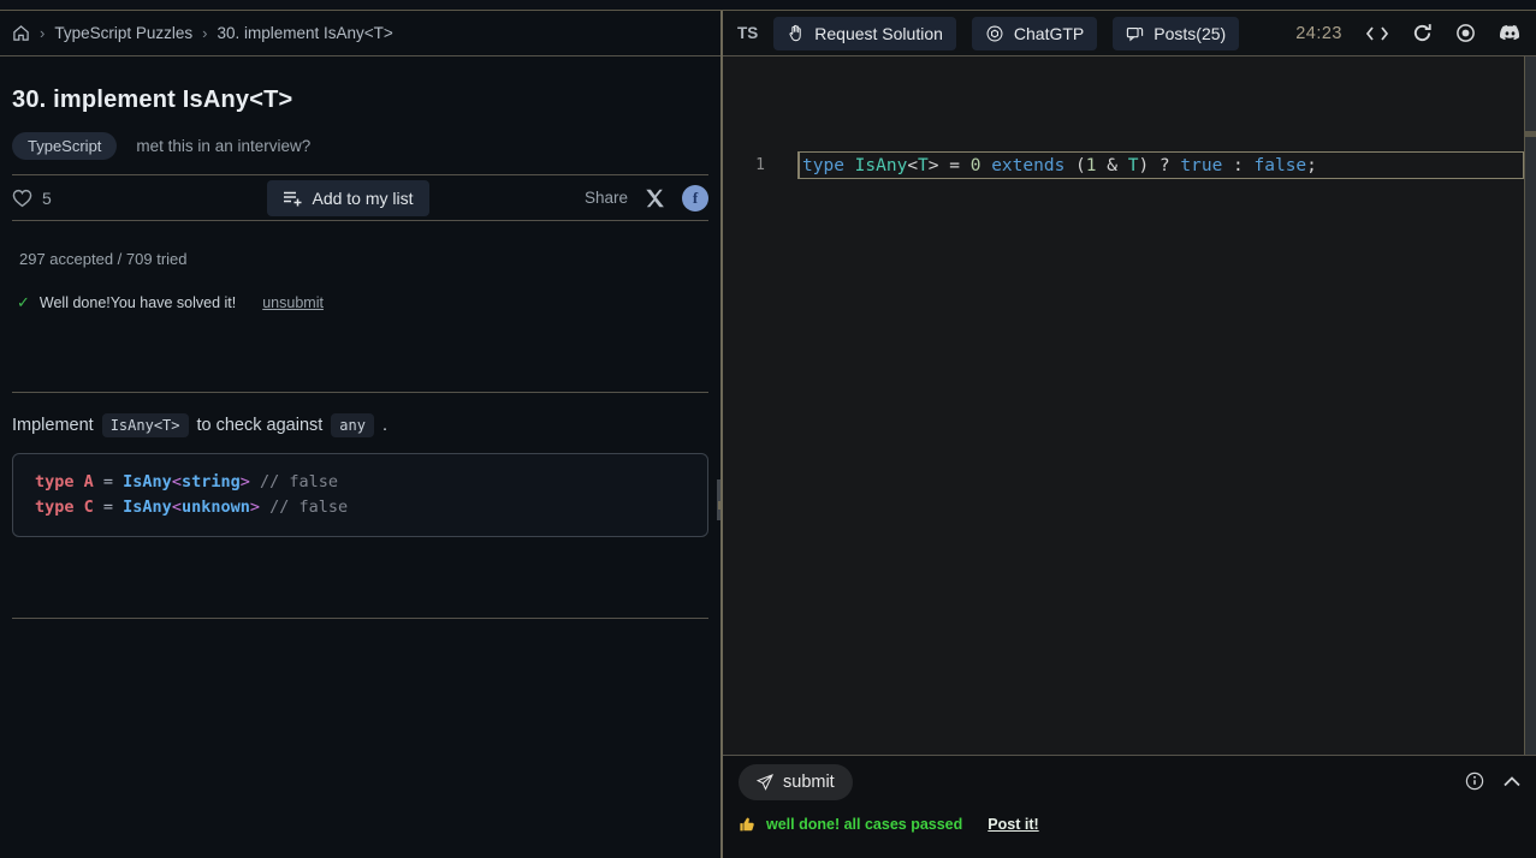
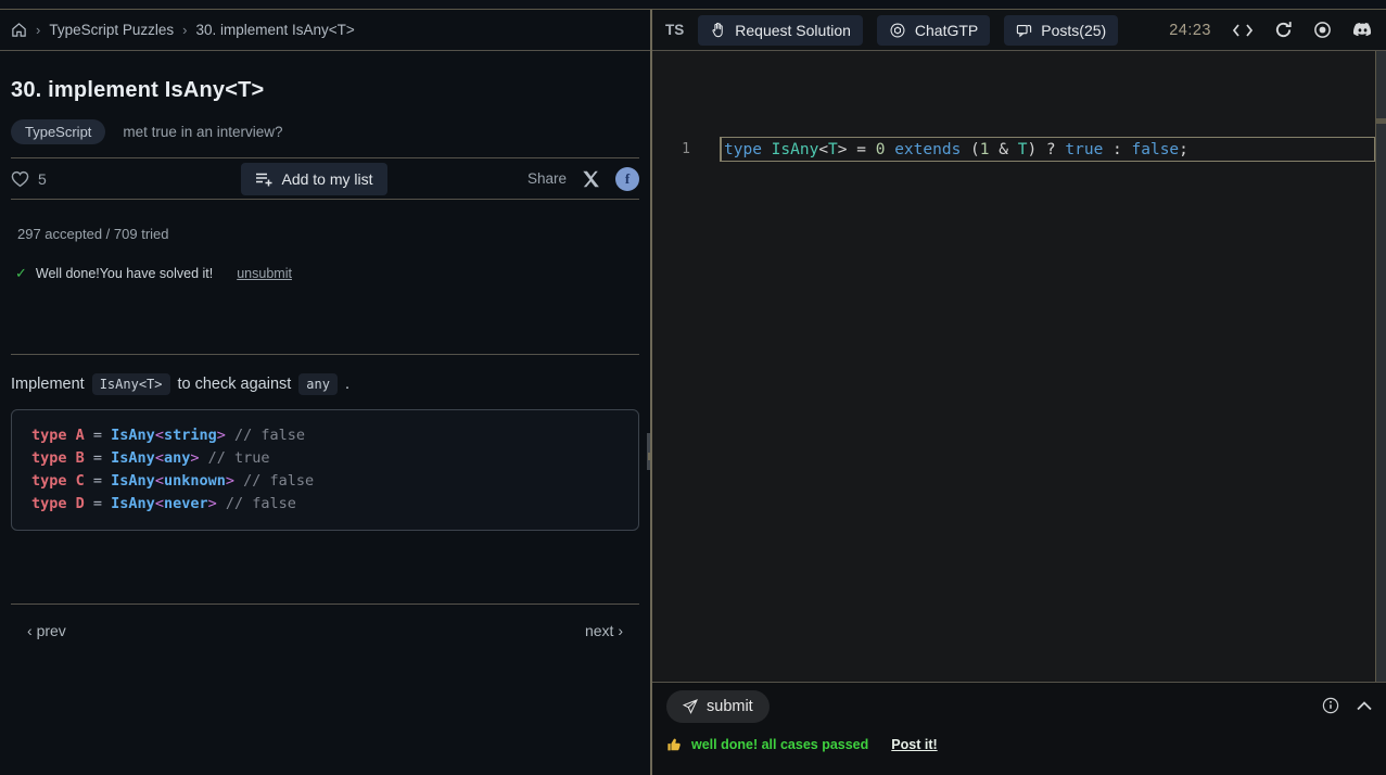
  ›
  TypeScript Puzzles
  ›
  30. implement IsAny<T>
  30. implement IsAny<T>
  TypeScript
- met this in an interview?
+ met true in an interview?
  5
  Add to my list
  Share
  f
  297 accepted / 709 tried
  ✓
  Well done!You have solved it!
  unsubmit
  Implement
  IsAny<T>
  to check against
  any
  .
  type A = IsAny<string> // false
+ type B = IsAny<any> // true
  type C = IsAny<unknown> // false
+ type D = IsAny<never> // false
+ ‹ prev
+ next ›
  TS
  Request Solution
  ChatGTP
  Posts(25)
  24:23
  1
  type
  IsAny
  <
  T
  >
  =
  0
  extends
  (
  1
  &
  T
  )
  ?
  true
  :
  false
  ;
  submit
  well done! all cases passed
  Post it!
